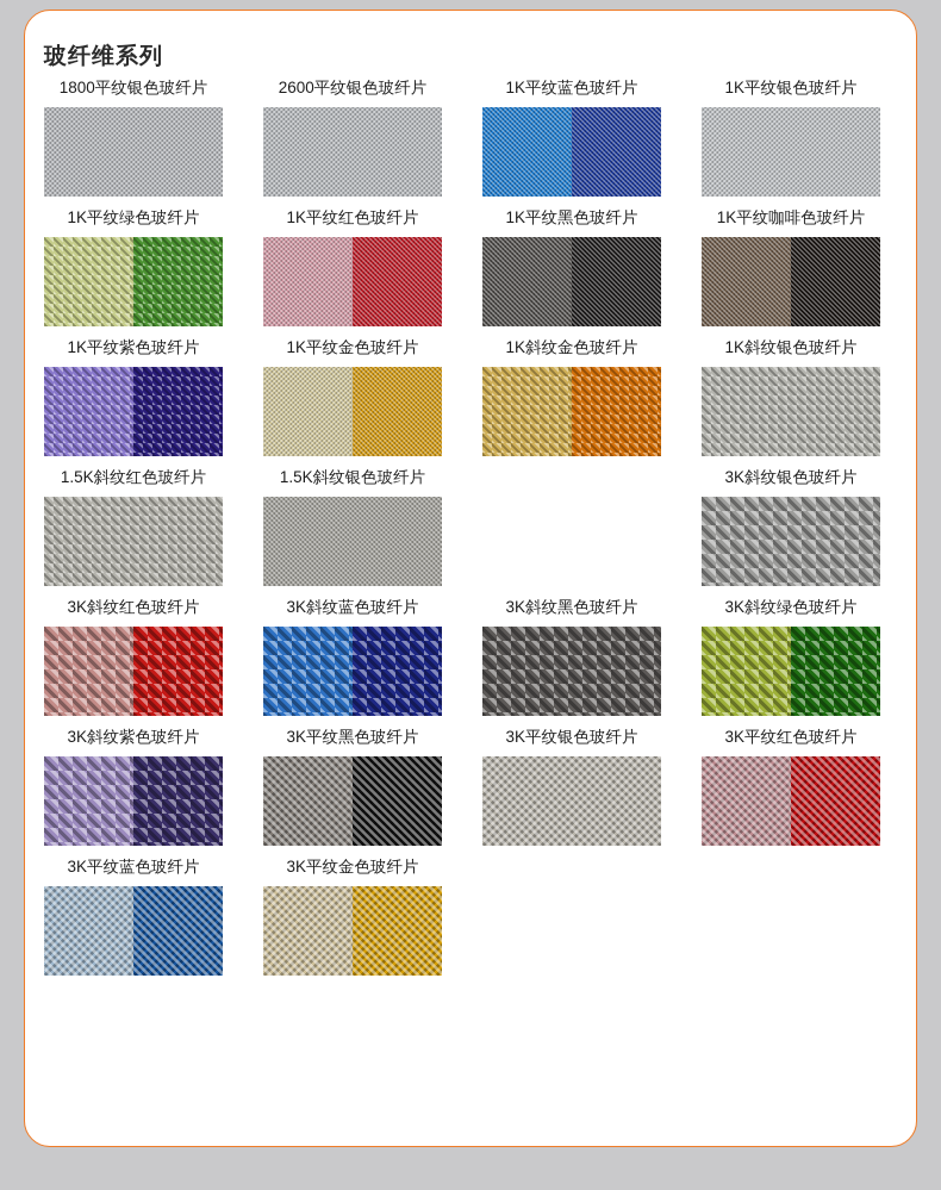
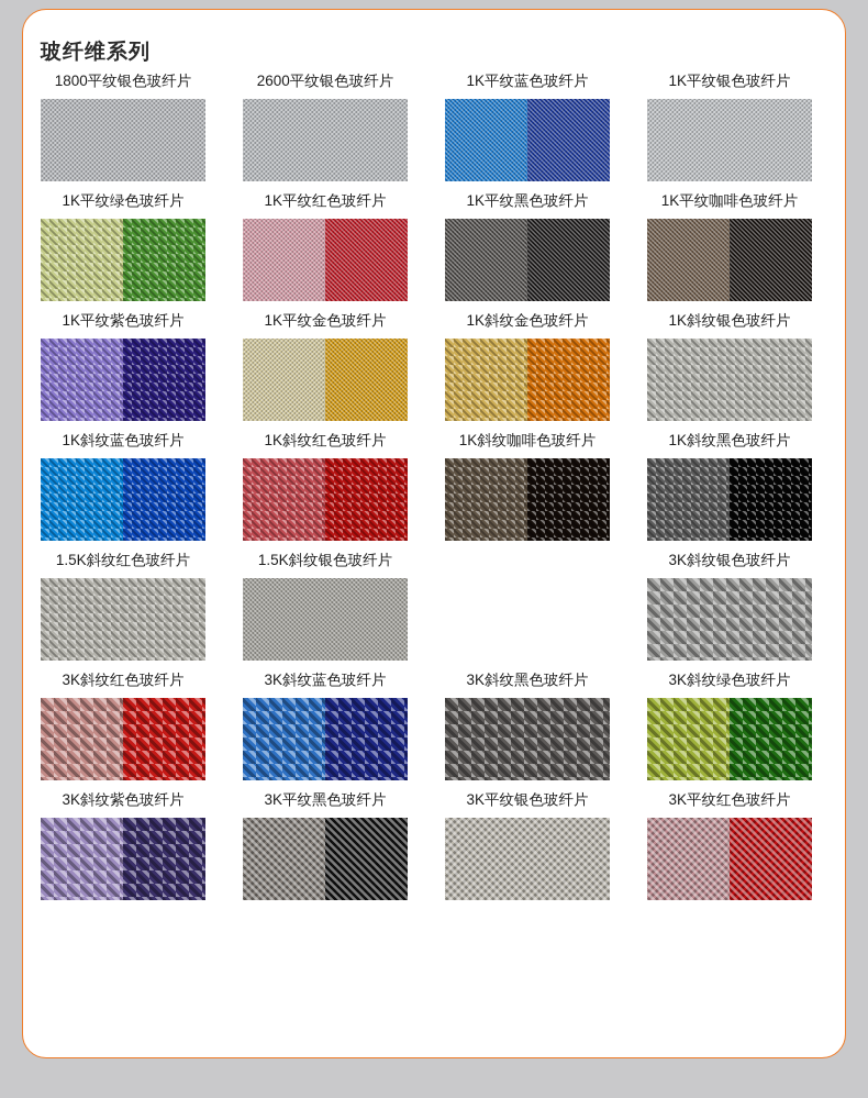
  玻纤维系列
  1800平纹银色玻纤片
  2600平纹银色玻纤片
  1K平纹蓝色玻纤片
  1K平纹银色玻纤片
  1K平纹绿色玻纤片
  1K平纹红色玻纤片
  1K平纹黑色玻纤片
  1K平纹咖啡色玻纤片
  1K平纹紫色玻纤片
  1K平纹金色玻纤片
  1K斜纹金色玻纤片
  1K斜纹银色玻纤片
+ 1K斜纹蓝色玻纤片
+ 1K斜纹红色玻纤片
+ 1K斜纹咖啡色玻纤片
+ 1K斜纹黑色玻纤片
  1.5K斜纹红色玻纤片
  1.5K斜纹银色玻纤片
  3K斜纹银色玻纤片
  3K斜纹红色玻纤片
  3K斜纹蓝色玻纤片
  3K斜纹黑色玻纤片
  3K斜纹绿色玻纤片
  3K斜纹紫色玻纤片
  3K平纹黑色玻纤片
  3K平纹银色玻纤片
  3K平纹红色玻纤片
- 3K平纹蓝色玻纤片
- 3K平纹金色玻纤片
